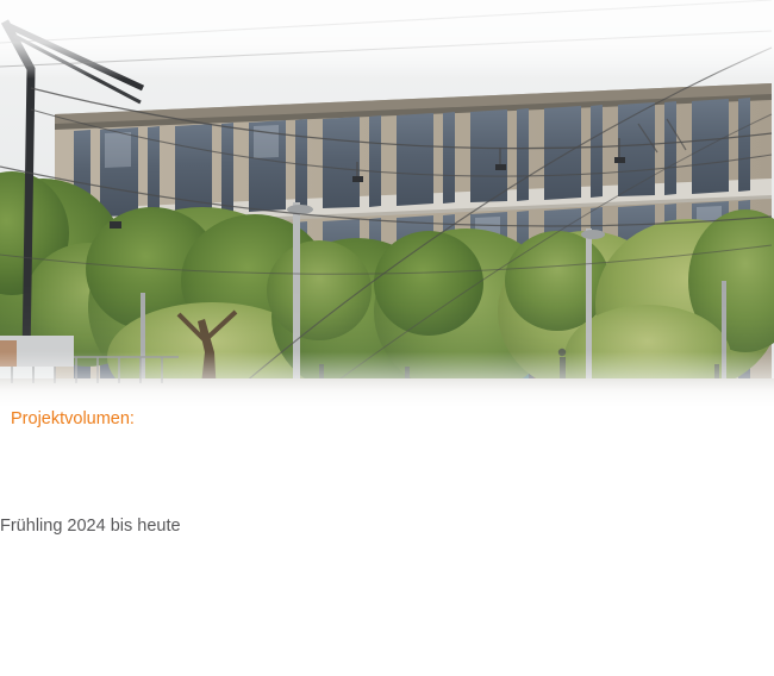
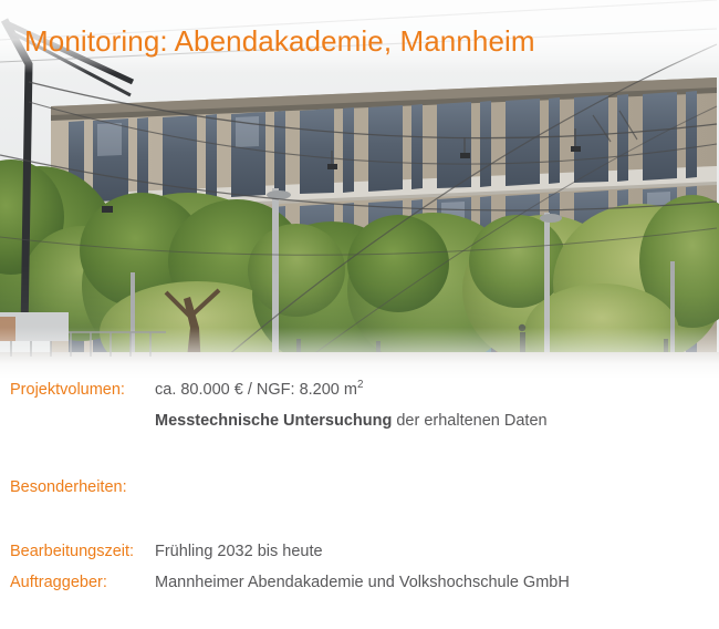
+ Monitoring: Abendakademie, Mannheim
  Projektvolumen:
+ ca. 80.000 € / NGF: 8.200 m2
+ Messtechnische Untersuchung der erhaltenen Daten
+ Besonderheiten:
+ Bearbeitungszeit:
- Frühling 2024 bis heute
+ Frühling 2032 bis heute
+ Auftraggeber:
+ Mannheimer Abendakademie und Volkshochschule GmbH
